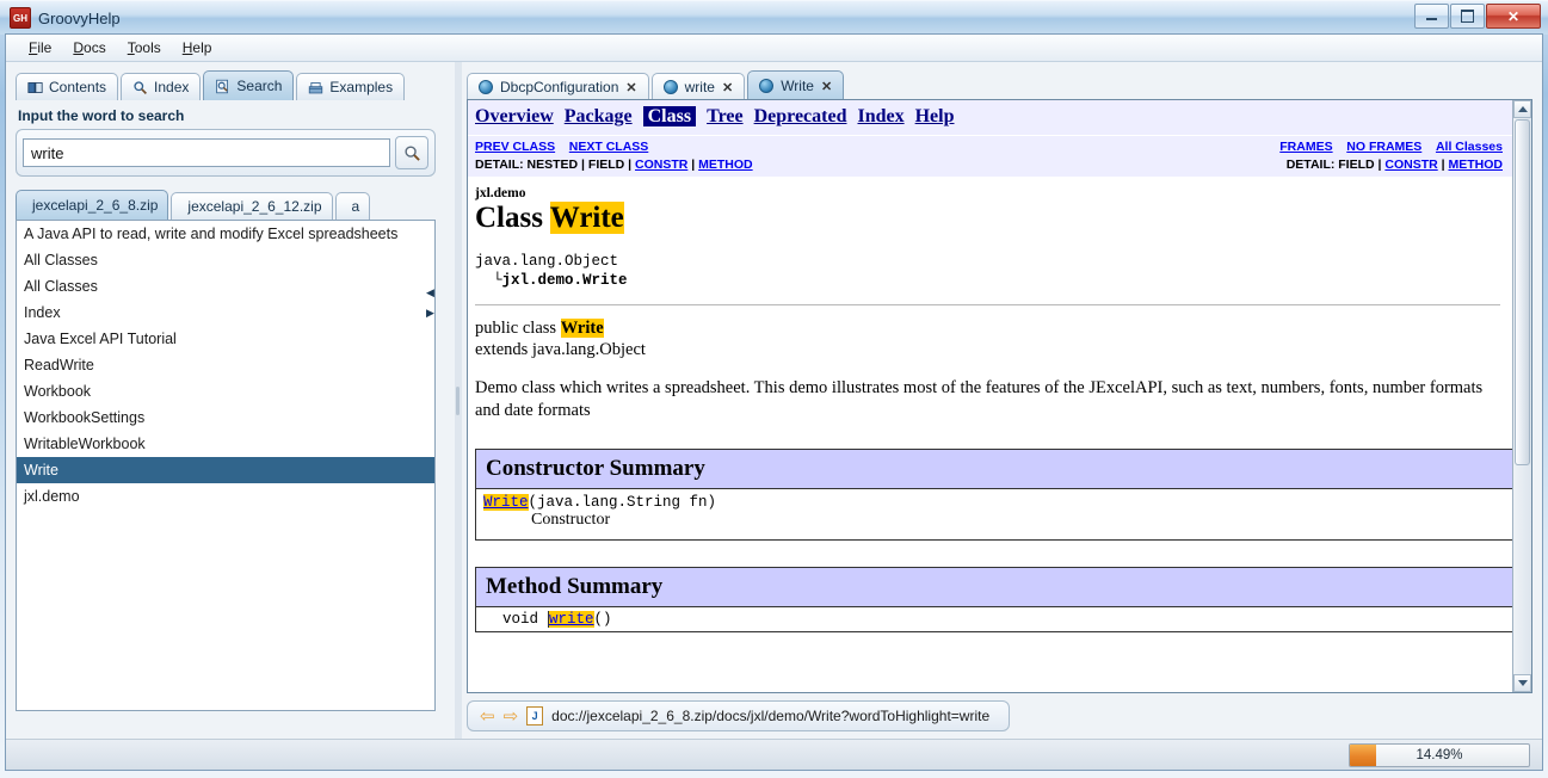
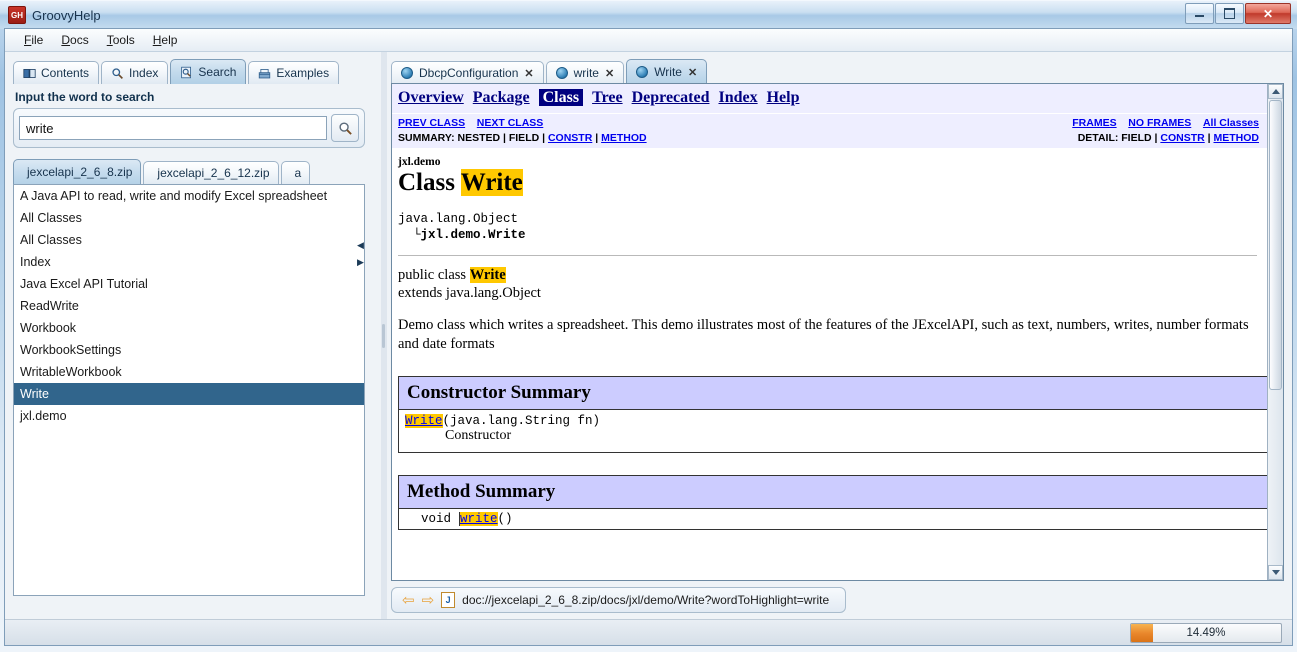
  GH
  GroovyHelp
  ✕
  File
  Docs
  Tools
  Help
  Contents
  Index
  Search
  Examples
  Input the word to search
  write
  jexcelapi_2_6_8.zip
  jexcelapi_2_6_12.zip
  a
- A Java API to read, write and modify Excel spreadsheets
+ A Java API to read, write and modify Excel spreadsheet
  All Classes
  All Classes
  Index
  Java Excel API Tutorial
  ReadWrite
  Workbook
  WorkbookSettings
  WritableWorkbook
  Write
  jxl.demo
  ◀
  ▶
  DbcpConfiguration
  ✕
  write
  ✕
  Write
  ✕
  Overview Package Class Tree Deprecated Index Help
  PREV CLASS NEXT CLASS
  FRAMES NO FRAMES All Classes
- DETAIL: NESTED | FIELD | CONSTR | METHOD
+ SUMMARY: NESTED | FIELD | CONSTR | METHOD
  DETAIL: FIELD | CONSTR | METHOD
  jxl.demo
  Class Write
  java.lang.Object
  └jxl.demo.Write
  public class Write
  extends java.lang.Object
- Demo class which writes a spreadsheet. This demo illustrates most of the features of the JExcelAPI, such as text, numbers, fonts, number formats and date formats
+ Demo class which writes a spreadsheet. This demo illustrates most of the features of the JExcelAPI, such as text, numbers, writes, number formats and date formats
  Constructor Summary
  Write(java.lang.String fn)
  Constructor
  Method Summary
  void
  write()
  ⇦
  ⇨
  J
  doc://jexcelapi_2_6_8.zip/docs/jxl/demo/Write?wordToHighlight=write
  14.49%
